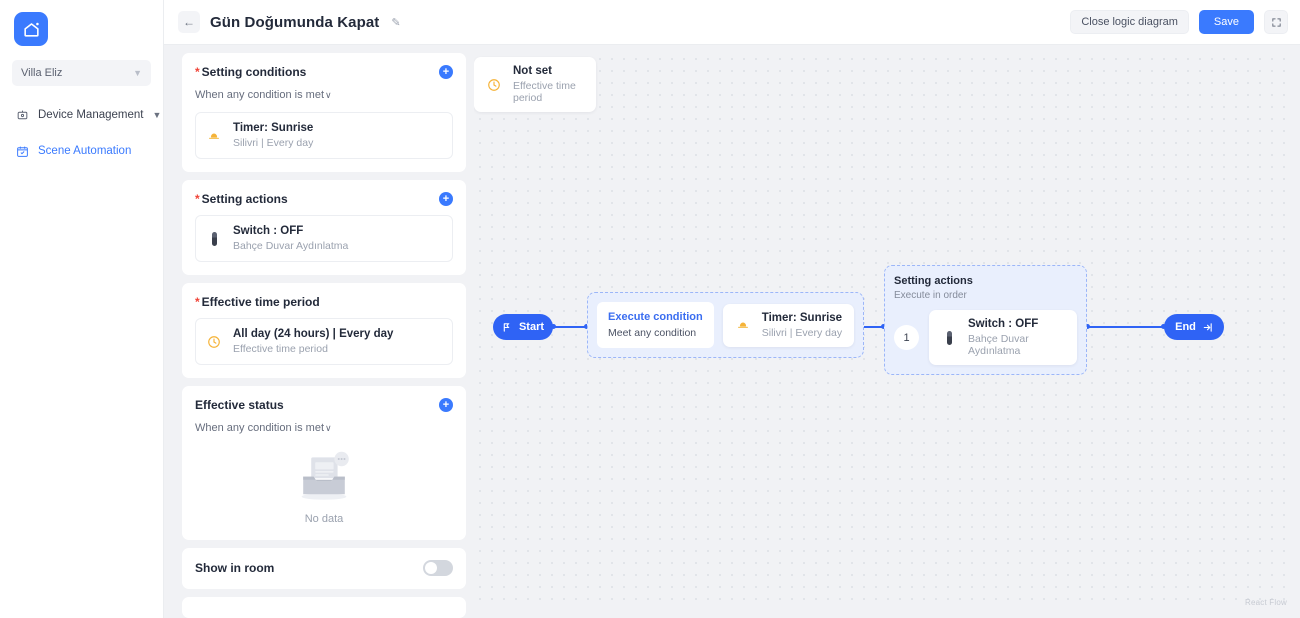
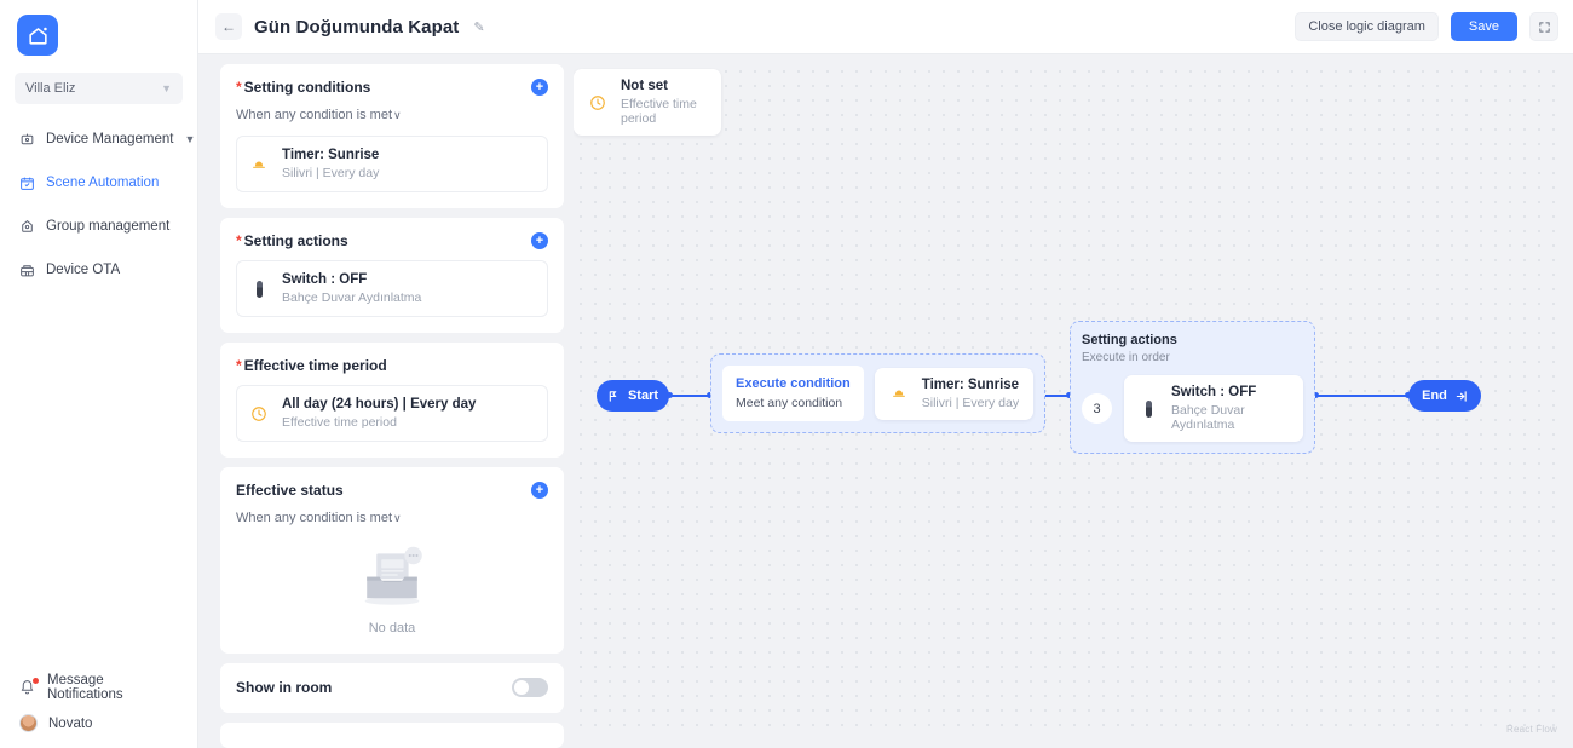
  Villa Eliz
  ▼
  Device Management
  ▼
  Scene Automation
+ Group management
+ Device OTA
+ Message Notifications
+ Novato
  ←
  Gün Doğumunda Kapat
  ✎
  Close logic diagram
  Save
  * Setting conditions
  +
  When any condition is met
  ∨
  Timer: Sunrise
  Silivri | Every day
  * Setting actions
  +
  Switch : OFF
  Bahçe Duvar Aydınlatma
  * Effective time period
  All day (24 hours) | Every day
  Effective time period
  Effective status
  +
  When any condition is met
  ∨
  No data
  Show in room
  Not set
  Effective time period
  Start
  Execute condition
  Meet any condition
  Timer: Sunrise
  Silivri | Every day
  Setting actions
  Execute in order
- 1
+ 3
  Switch : OFF
  Bahçe Duvar Aydınlatma
  End
  React Flow
